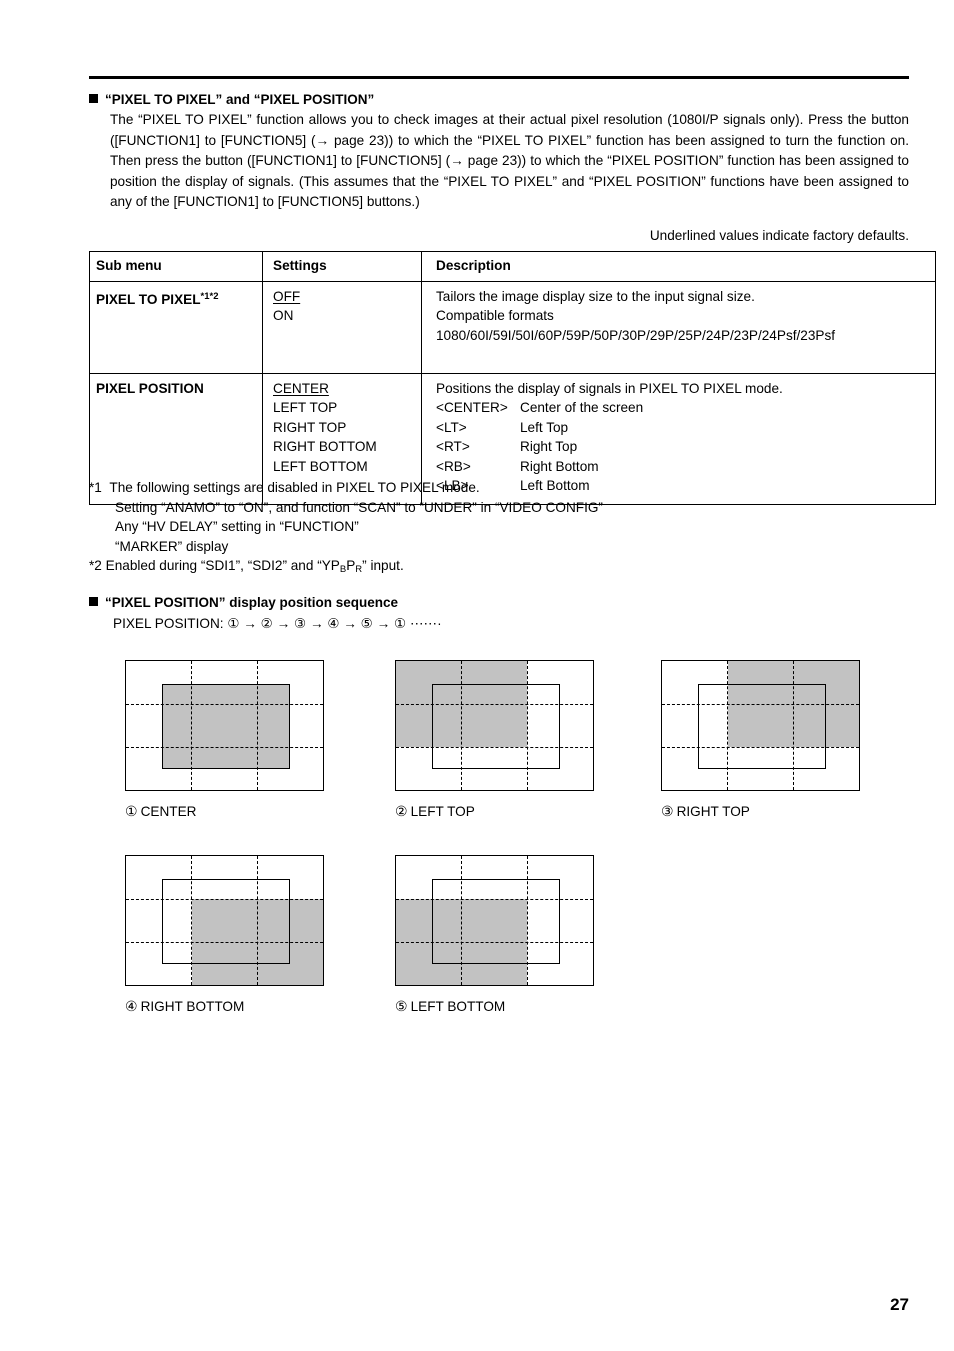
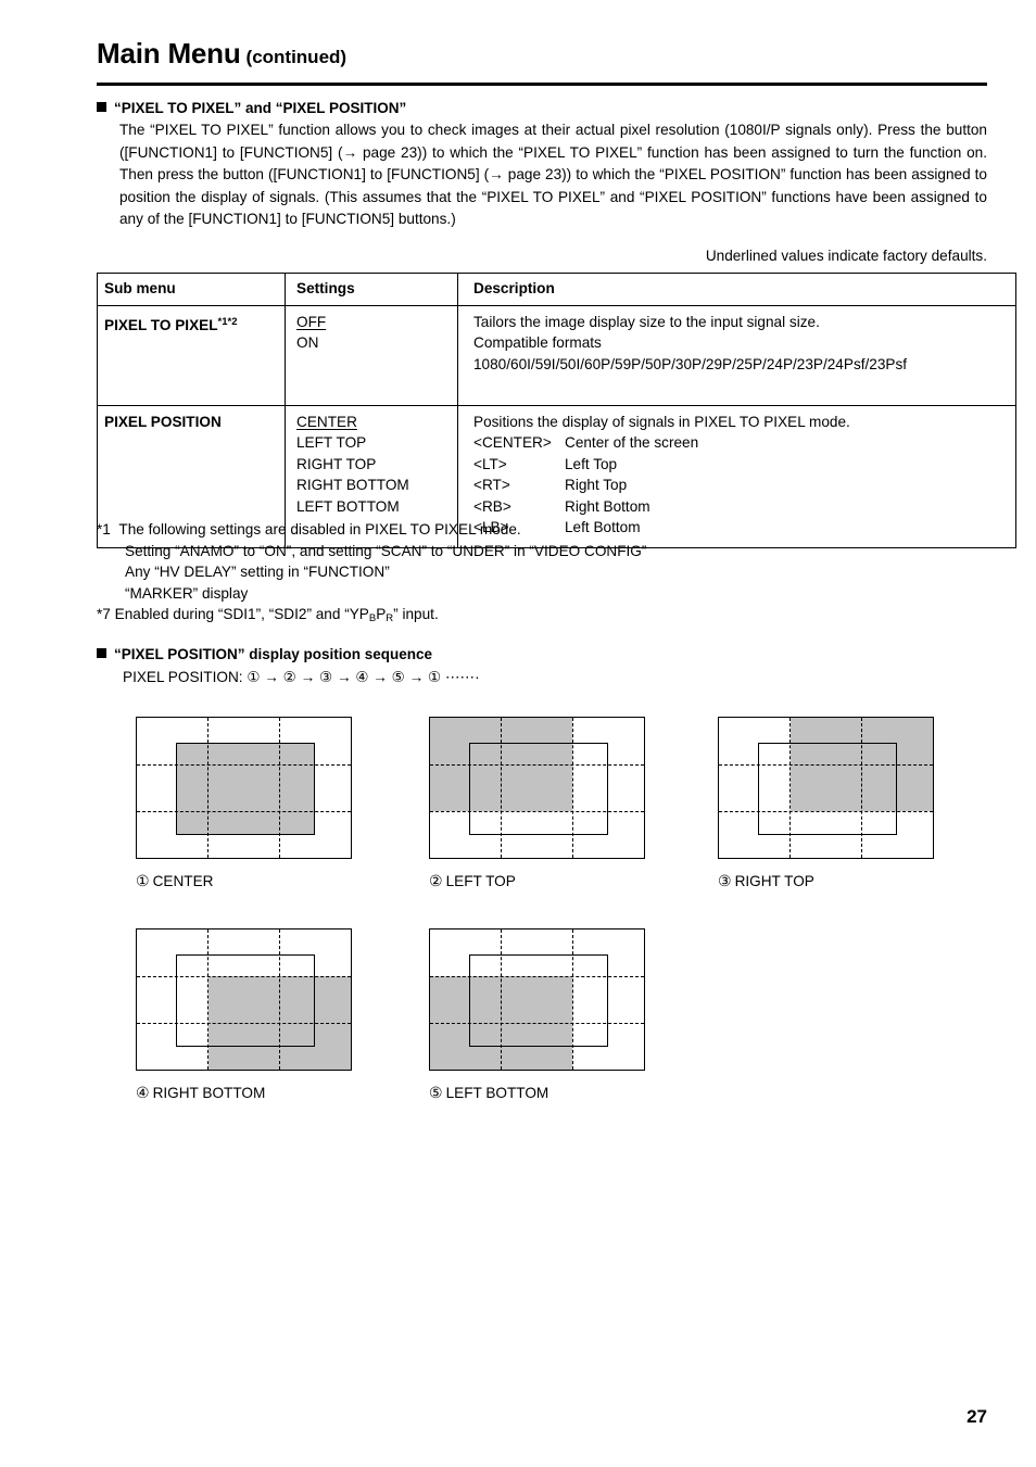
+ Main Menu (continued)
  “PIXEL TO PIXEL” and “PIXEL POSITION”
  The “PIXEL TO PIXEL” function allows you to check images at their actual pixel resolution (1080I/P signals only). Press the button ([FUNCTION1] to [FUNCTION5] (→ page 23)) to which the “PIXEL TO PIXEL” function has been assigned to turn the function on. Then press the button ([FUNCTION1] to [FUNCTION5] (→ page 23)) to which the “PIXEL POSITION” function has been assigned to position the display of signals. (This assumes that the “PIXEL TO PIXEL” and “PIXEL POSITION” functions have been assigned to any of the [FUNCTION1] to [FUNCTION5] buttons.)
  Underlined values indicate factory defaults.
  Sub menu	Settings	Description
  PIXEL TO PIXEL*1*2	OFF ON	Tailors the image display size to the input signal size. Compatible formats 1080/60I/59I/50I/60P/59P/50P/30P/29P/25P/24P/23P/24Psf/23Psf
  PIXEL POSITION	CENTER LEFT TOP RIGHT TOP RIGHT BOTTOM LEFT BOTTOM	Positions the display of signals in PIXEL TO PIXEL mode. <CENTER> Center of the screen <LT> Left Top <RT> Right Top <RB> Right Bottom <LB> Left Bottom
  *1 The following settings are disabled in PIXEL TO PIXEL mode.
- Setting “ANAMO” to “ON”, and function “SCAN” to “UNDER” in “VIDEO CONFIG”
+ Setting “ANAMO” to “ON”, and setting “SCAN” to “UNDER” in “VIDEO CONFIG”
  Any “HV DELAY” setting in “FUNCTION”
  “MARKER” display
- *2 Enabled during “SDI1”, “SDI2” and “YPBPR” input.
+ *7 Enabled during “SDI1”, “SDI2” and “YPBPR” input.
  “PIXEL POSITION” display position sequence
  PIXEL POSITION: ① → ② → ③ → ④ → ⑤ → ① ⋯⋯·
  ① CENTER
  ② LEFT TOP
  ③ RIGHT TOP
  ④ RIGHT BOTTOM
  ⑤ LEFT BOTTOM
  27
